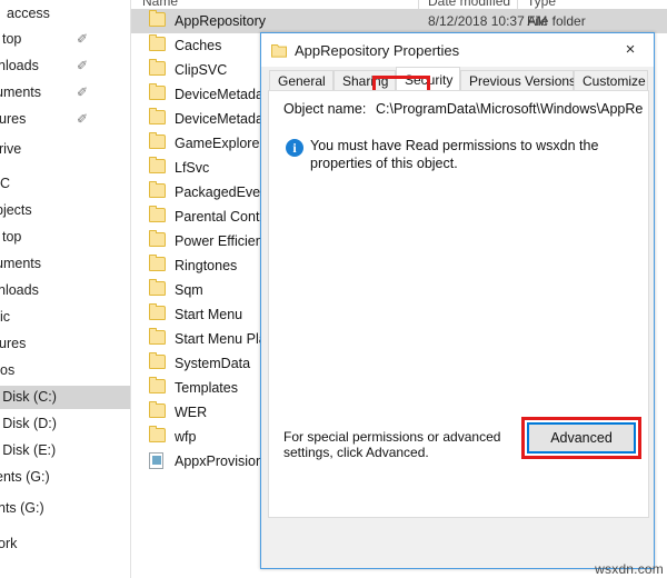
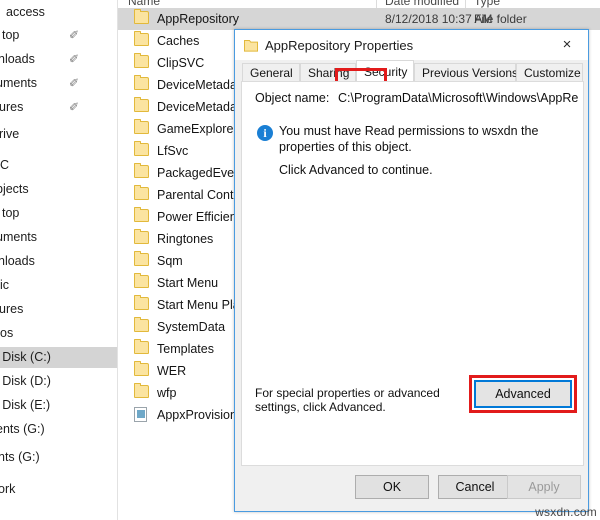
  access
  top
  ✐
  nloads
  ✐
  ments
  ✐
  ures
  ✐
  rive
  C
  jects
  top
  ments
  nloads
  ic
  ures
  os
  Disk (C:)
  Disk (D:)
  Disk (E:)
  nts (G:)
  nts (G:)
  ork
  Name
  Date modified
  Type
  AppRepository
  8/12/2018 10:37 AM
  File folder
  Caches
  ClipSVC
  GameExplore
  LfSvc
  Parental Cont
  Ringtones
  Sqm
  Start Menu
  Start Menu Pl
  SystemData
  Templates
  WER
  wfp
  AppxProvisio
  AppRepository Properties
  ×
  General
  Sharing
  Security
  Previous Version
  Customize
  Object name:
  C:\ProgramData\Microsoft\Windows\AppRe
  i
  You must have Read permissions to wsxdn the properties of this object.
+ Click Advanced to continue.
- For special permissions or advanced settings, click Advanced.
+ For special properties or advanced settings, click Advanced.
  Advanced
+ OK
+ Cancel
+ Apply
  wsxdn.com
